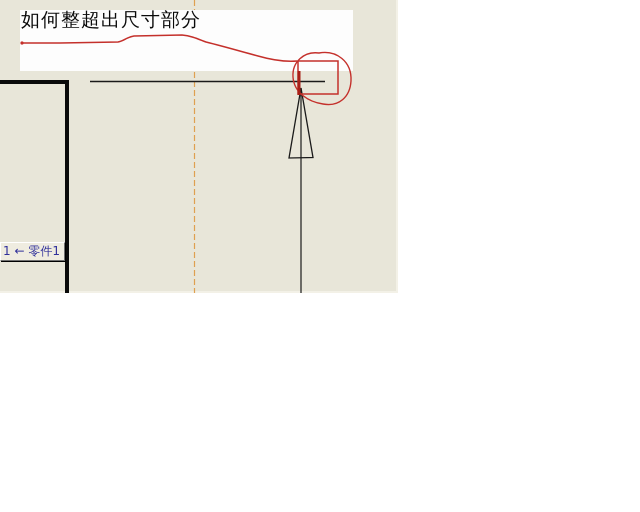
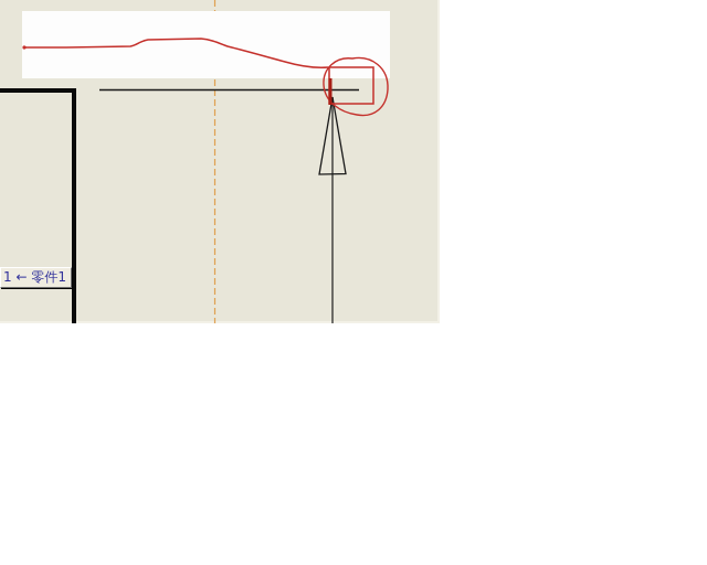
- 如何整超出尺寸部分
  1 ← 零件1
